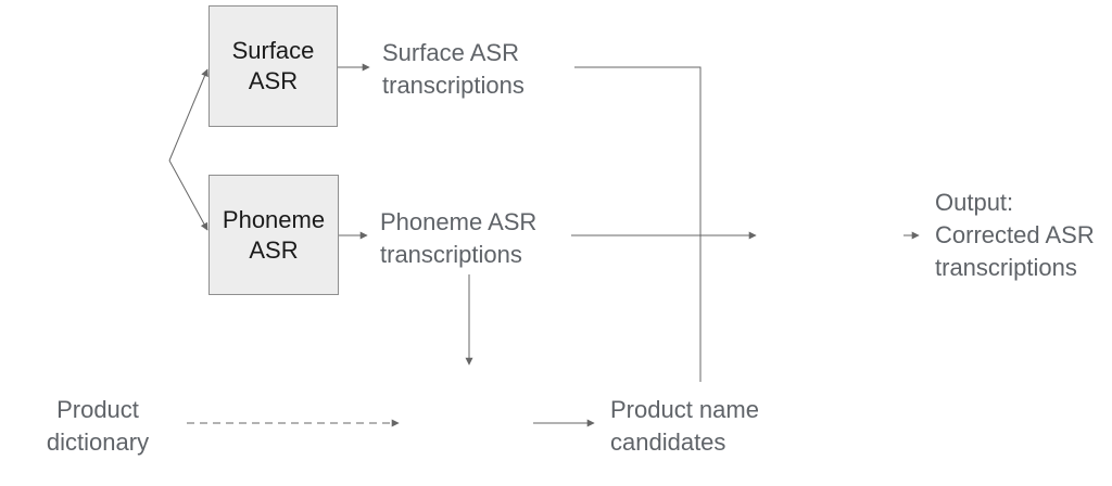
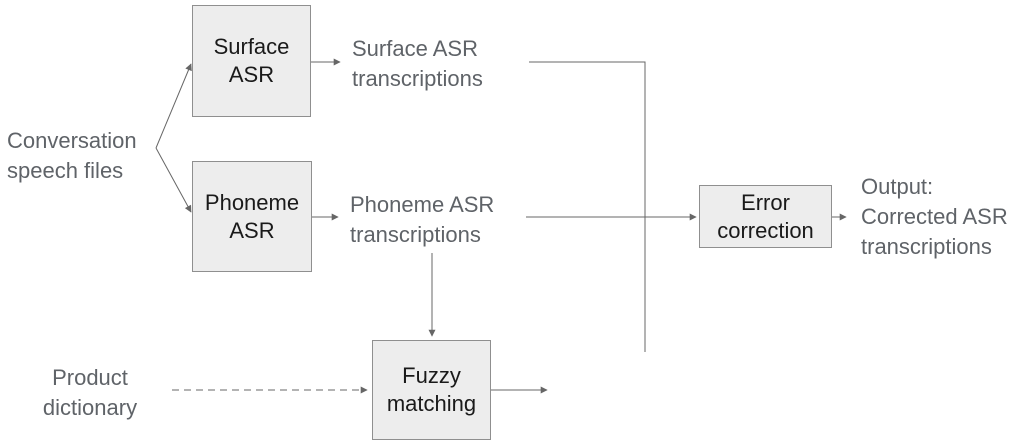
  Surface
  ASR
  Phoneme
  ASR
+ Fuzzy
+ matching
+ Error
+ correction
+ Conversation
+ speech files
  Surface ASR
  transcriptions
  Phoneme ASR
  transcriptions
  Product
  dictionary
- Product name
- candidates
  Output:
  Corrected ASR
  transcriptions
